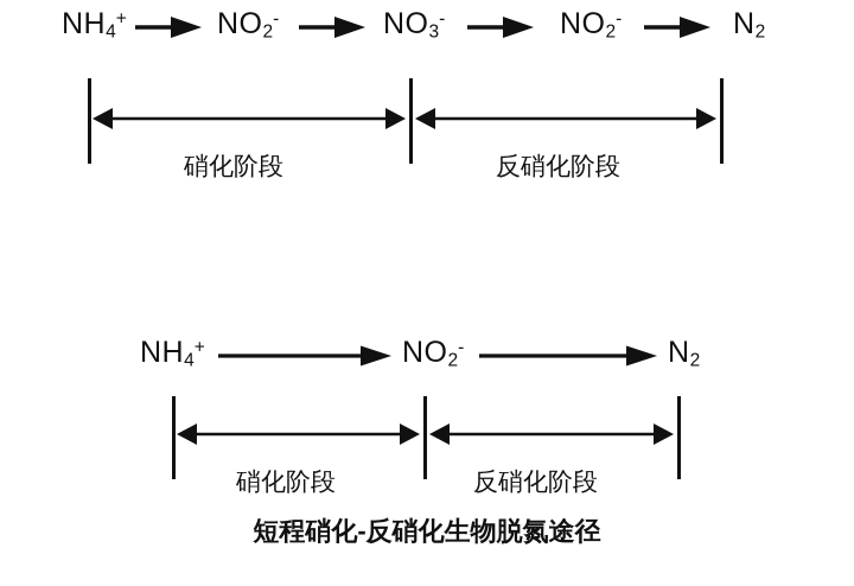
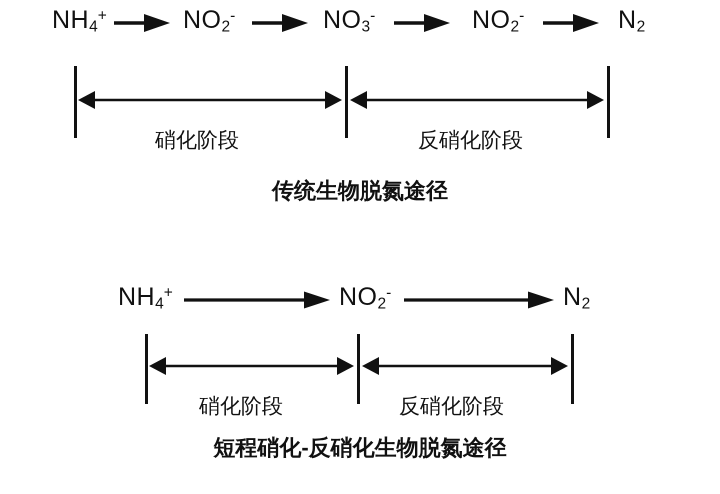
  NH4+
  NO2-
  NO3-
  NO2-
  N2
  硝化阶段
  反硝化阶段
+ 传统生物脱氮途径
  NH4+
  NO2-
  N2
  硝化阶段
  反硝化阶段
  短程硝化-反硝化生物脱氮途径
